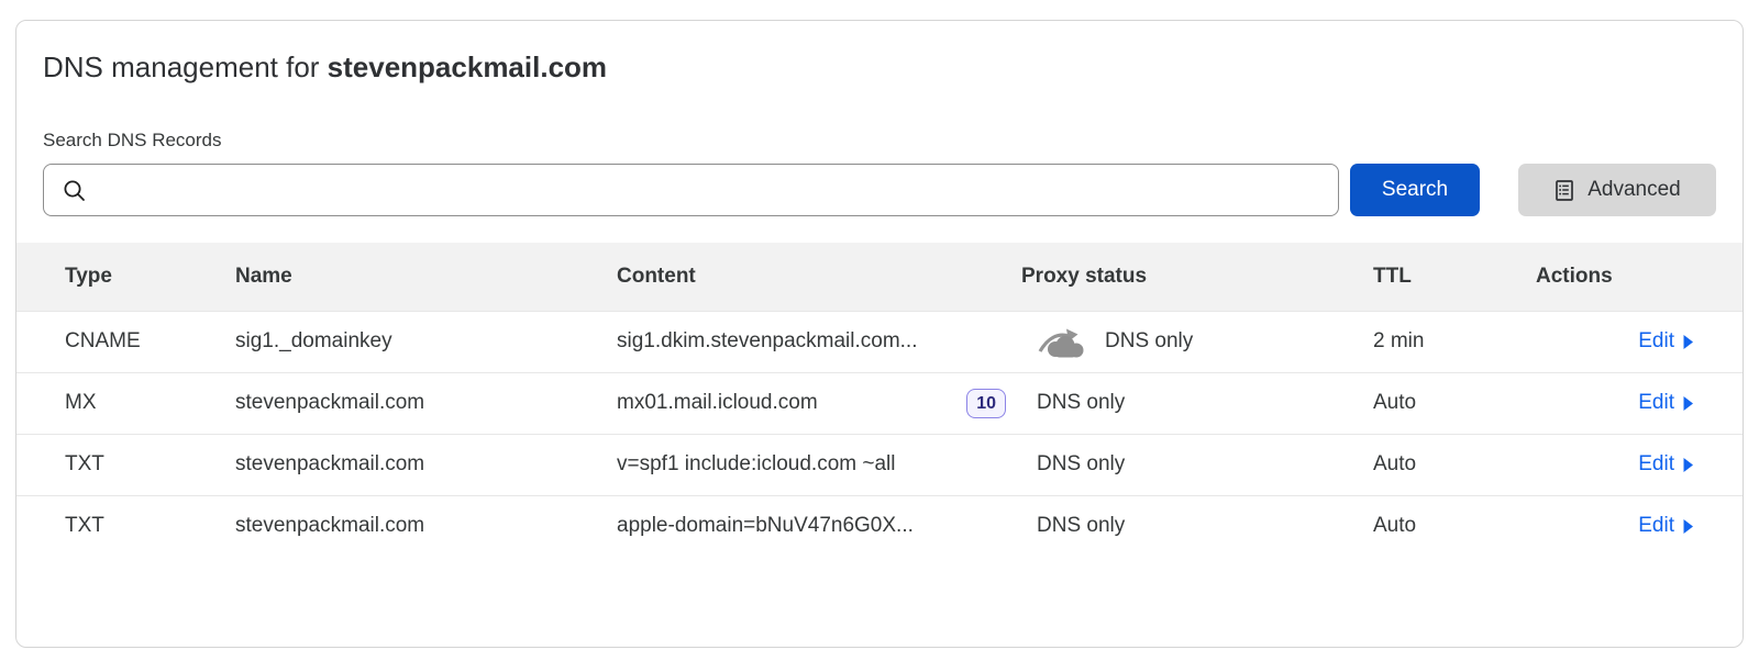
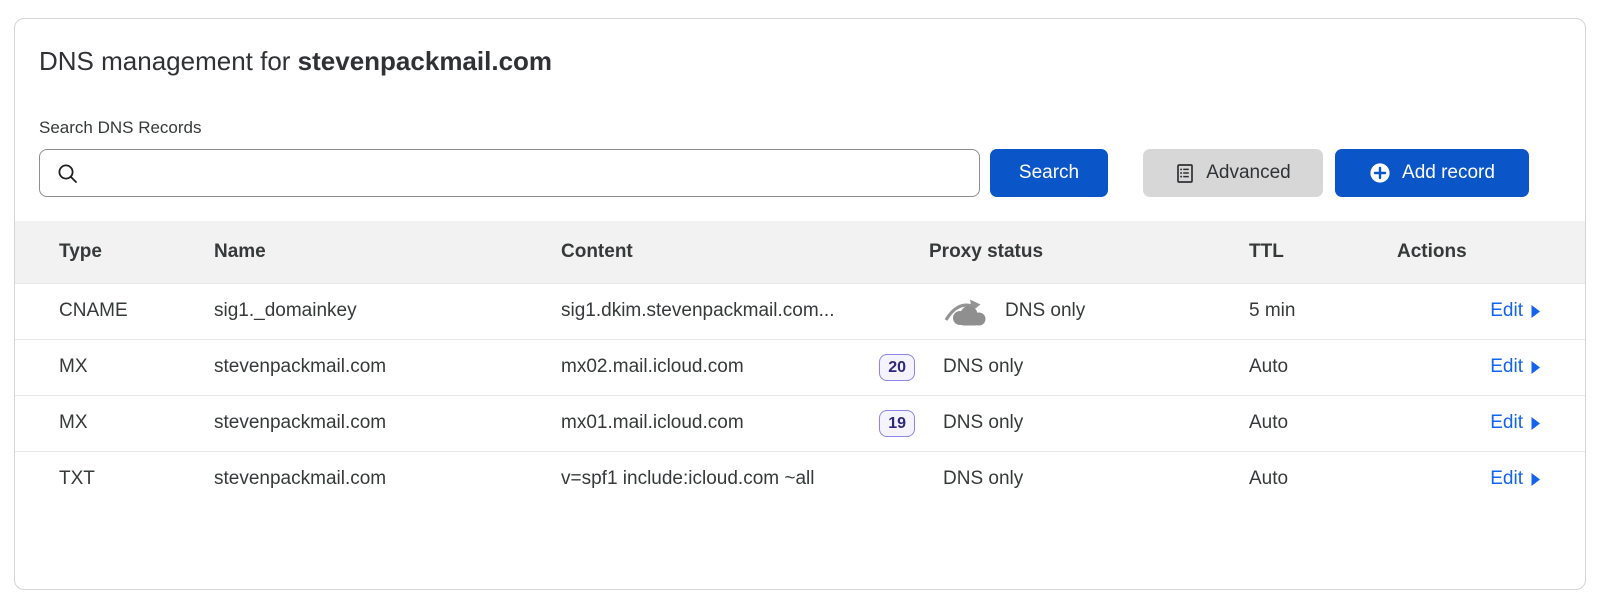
  DNS management for stevenpackmail.com
  Search DNS Records
  Search
  Advanced
+ Add record
  Type	Name	Content	Proxy status	TTL	Actions
- CNAME	sig1._domainkey	sig1.dkim.stevenpackmail.com...	DNS only	2 min	Edit
+ CNAME	sig1._domainkey	sig1.dkim.stevenpackmail.com...	DNS only	5 min	Edit
+ MX	stevenpackmail.com	mx02.mail.icloud.com 20	DNS only	Auto	Edit
- MX	stevenpackmail.com	mx01.mail.icloud.com 10	DNS only	Auto	Edit
+ MX	stevenpackmail.com	mx01.mail.icloud.com 19	DNS only	Auto	Edit
  TXT	stevenpackmail.com	v=spf1 include:icloud.com ~all	DNS only	Auto	Edit
- TXT	stevenpackmail.com	apple-domain=bNuV47n6G0X...	DNS only	Auto	Edit
